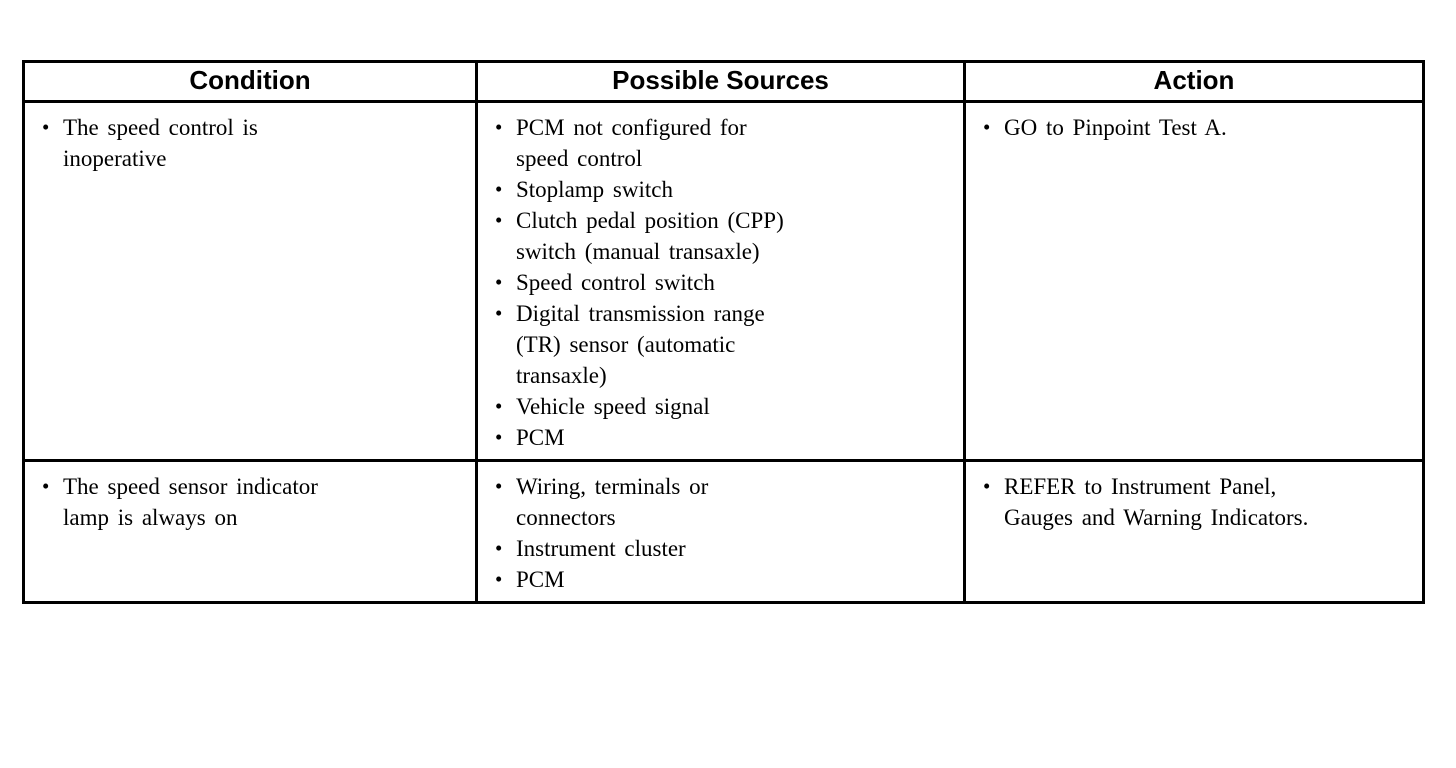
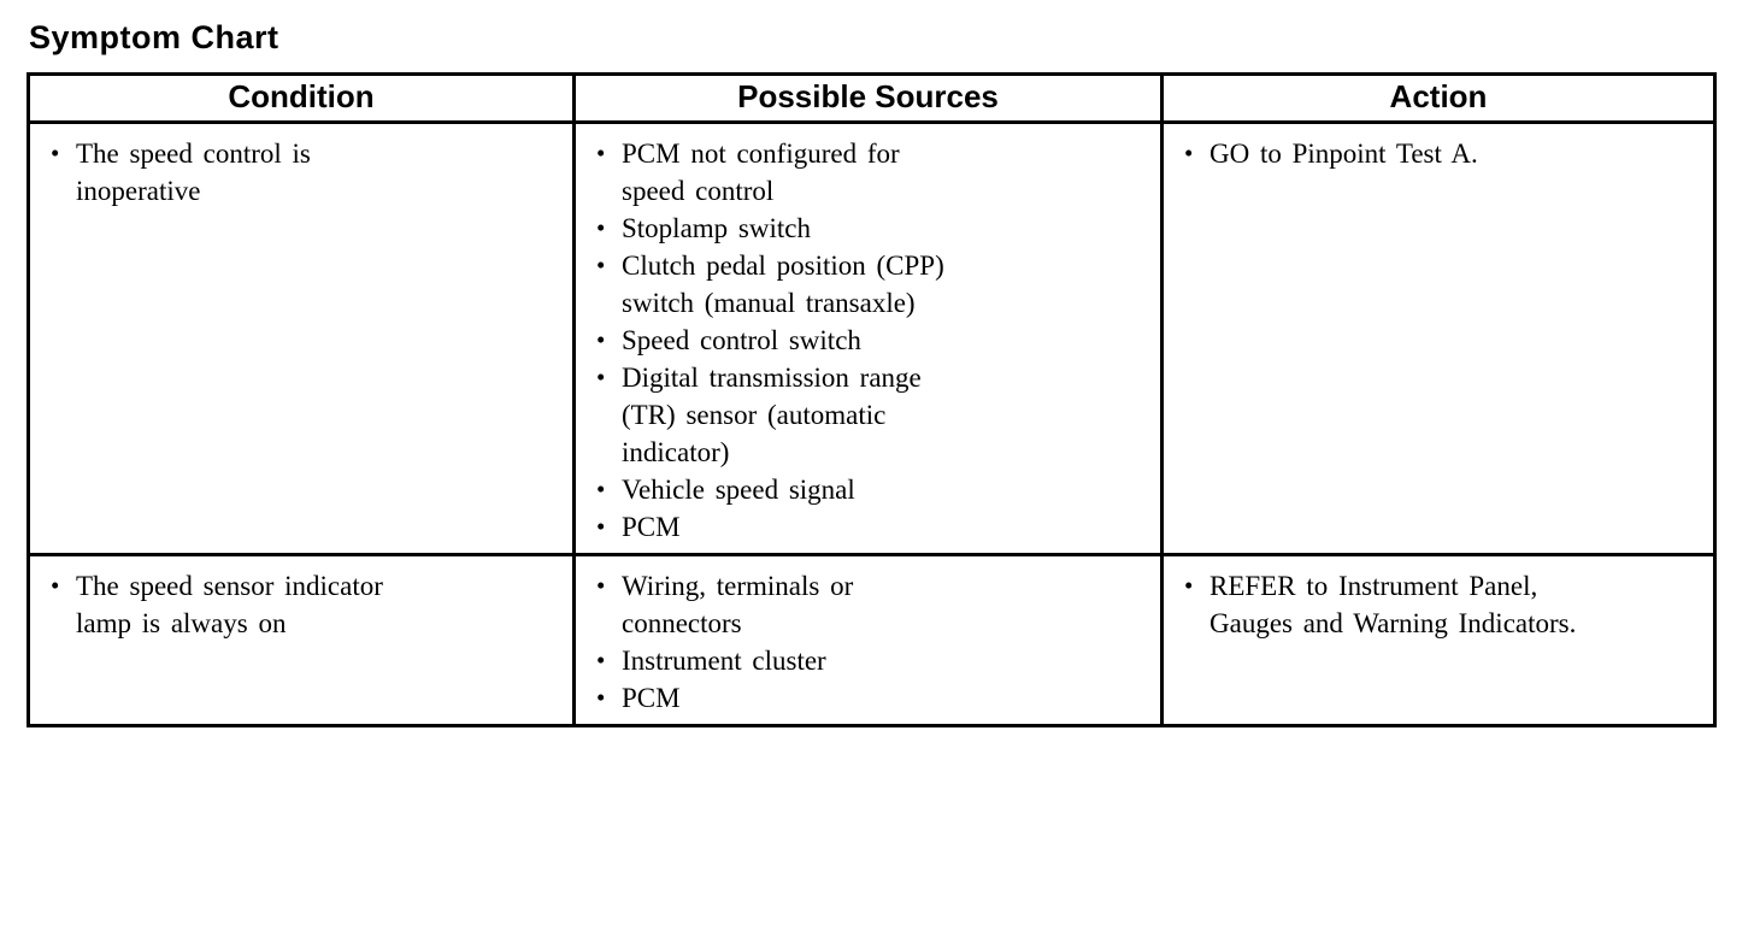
+ Symptom Chart
  Condition	Possible Sources	Action
- • The speed control is inoperative	• PCM not configured for speed control • Stoplamp switch • Clutch pedal position (CPP) switch (manual transaxle) • Speed control switch • Digital transmission range (TR) sensor (automatic transaxle) • Vehicle speed signal • PCM	• GO to Pinpoint Test A.
+ • The speed control is inoperative	• PCM not configured for speed control • Stoplamp switch • Clutch pedal position (CPP) switch (manual transaxle) • Speed control switch • Digital transmission range (TR) sensor (automatic indicator) • Vehicle speed signal • PCM	• GO to Pinpoint Test A.
  • The speed sensor indicator lamp is always on	• Wiring, terminals or connectors • Instrument cluster • PCM	• REFER to Instrument Panel, Gauges and Warning Indicators.
